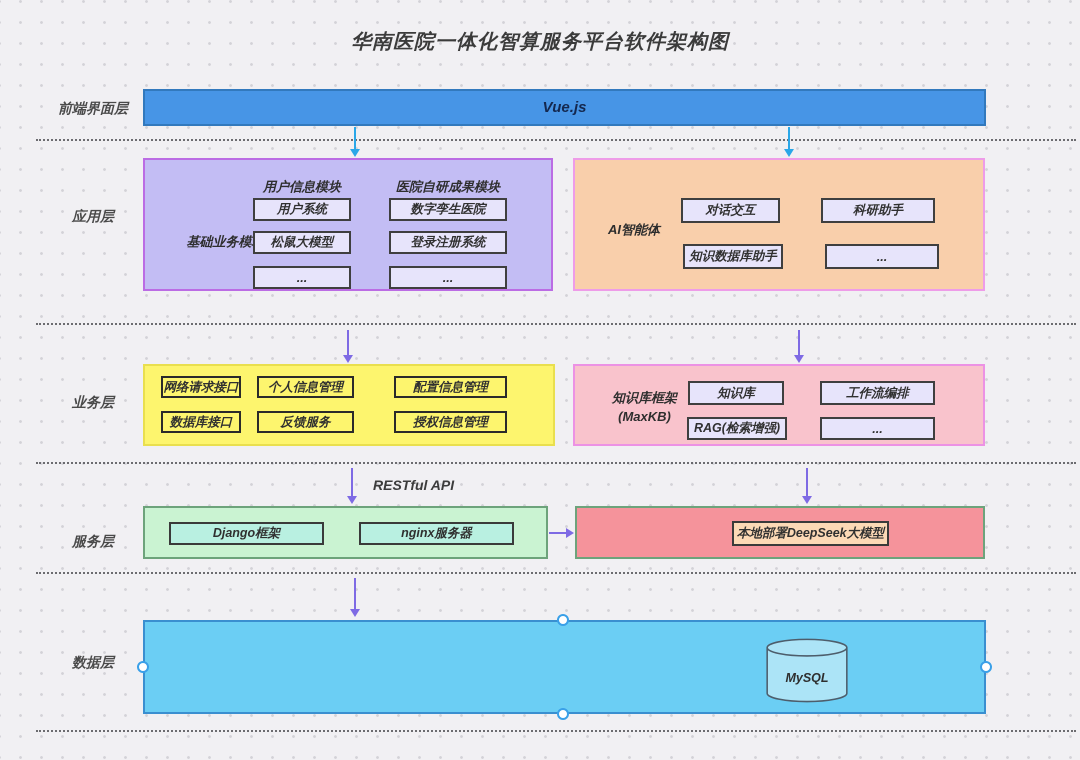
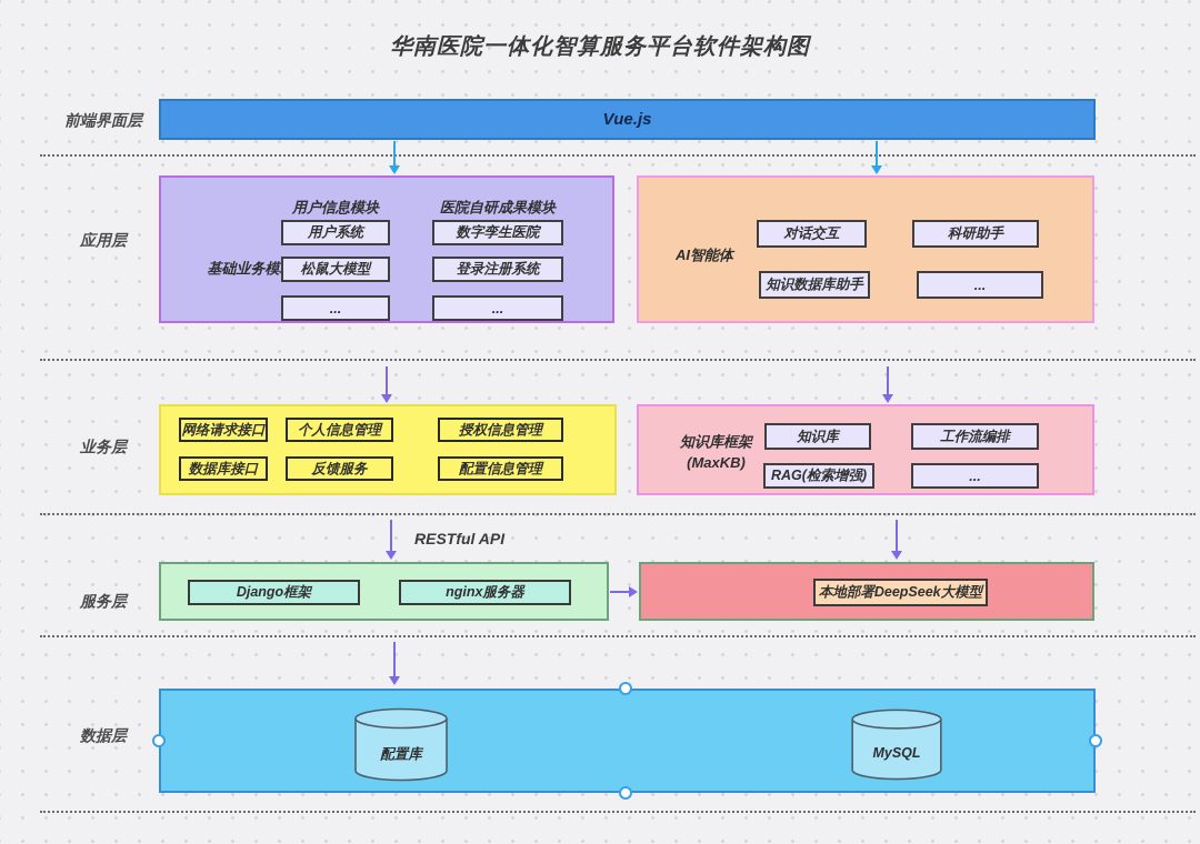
  华南医院一体化智算服务平台软件架构图
  前端界面层
  应用层
  业务层
  服务层
  数据层
  Vue.js
  基础业务模
  用户信息模块
  用户系统
  松鼠大模型
  ...
  医院自研成果模块
  数字孪生医院
  登录注册系统
  ...
  AI智能体
  对话交互
  科研助手
  知识数据库助手
  ...
  网络请求接口
  个人信息管理
- 配置信息管理
+ 授权信息管理
  数据库接口
  反馈服务
- 授权信息管理
+ 配置信息管理
  知识库框架
  (MaxKB)
  知识库
  工作流编排
  RAG(检索增强)
  ...
  RESTful API
  Django框架
  nginx服务器
  本地部署DeepSeek大模型
+ 配置库
  MySQL
